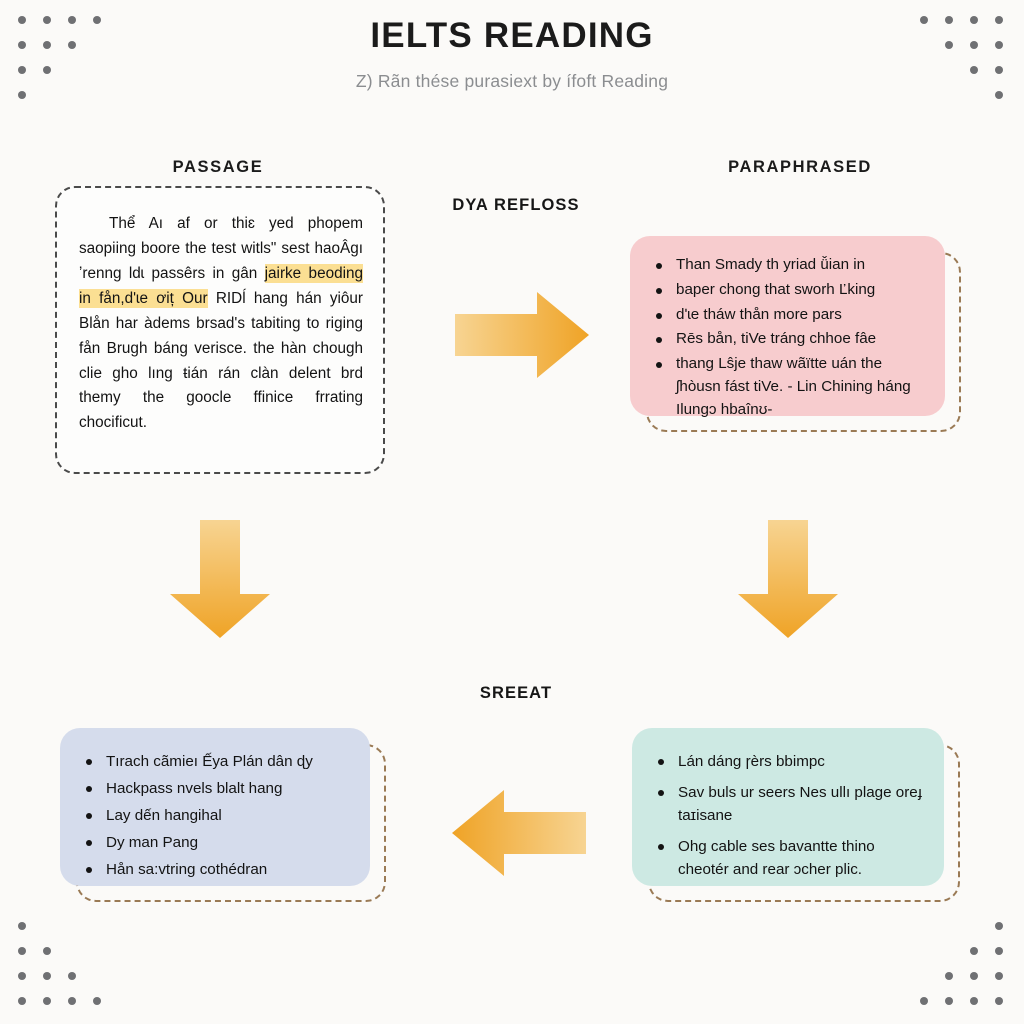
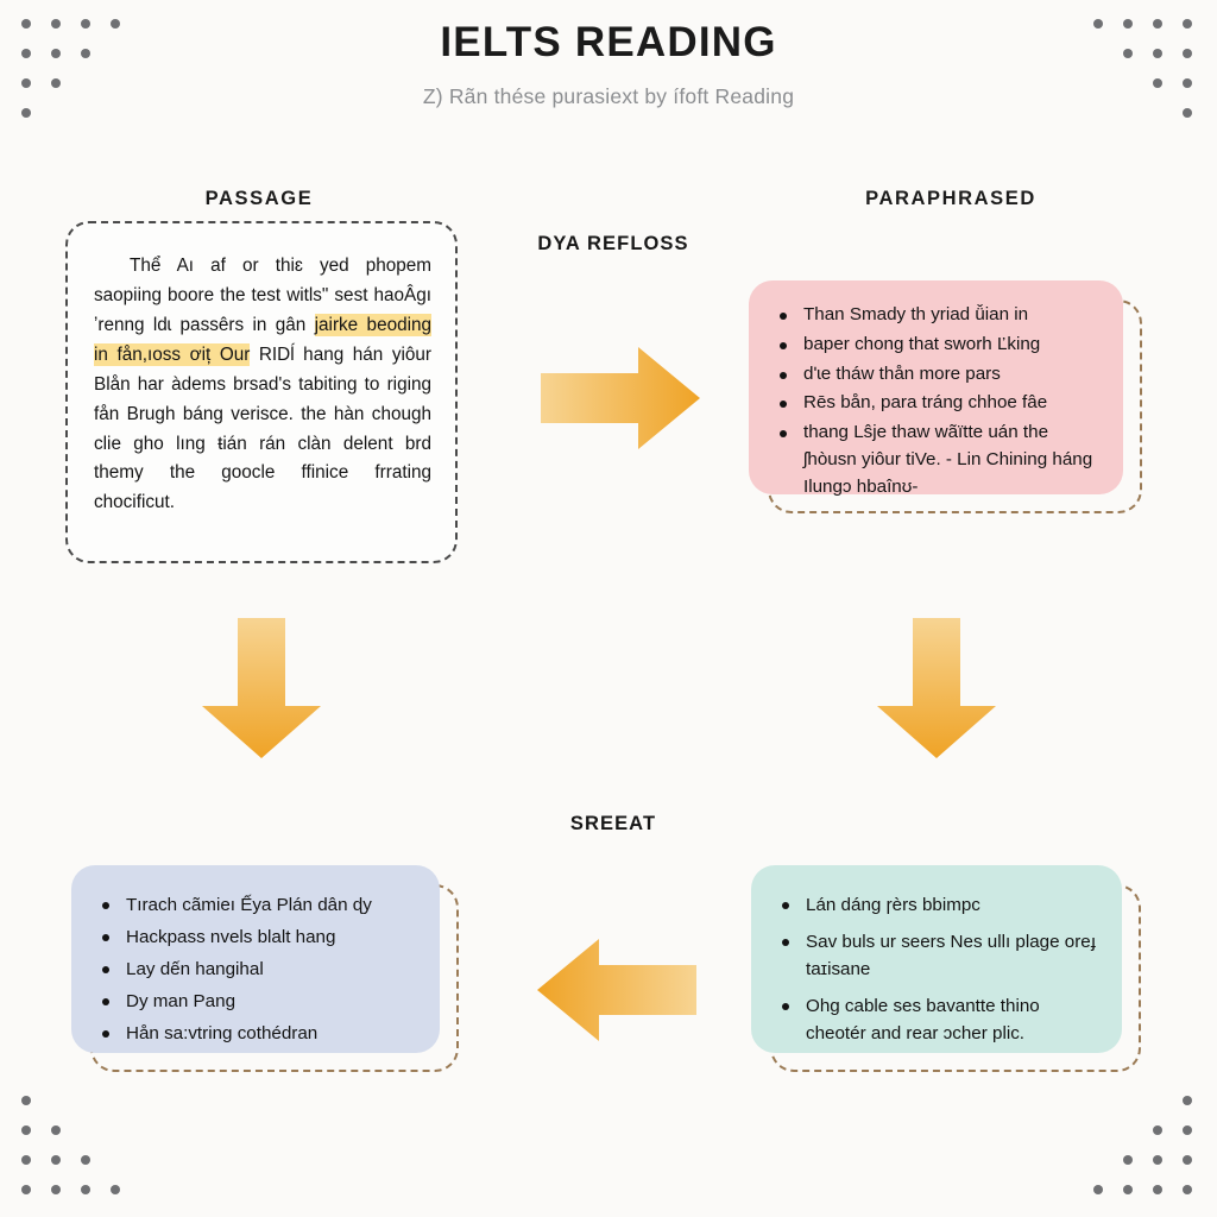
  IELTS READING
  Z) Rãn thése purasiext by ífoft Reading
  PASSAGE
  PARAPHRASED
  DYA REFLOSS
  SREEAT
- Thể Aı af or thiɛ yed phopem saopiing boore the test witls" sest haoÂgı ʼrenng Ɩdɩ passêrs in gân jairke beoding in fån,dʹɩe ơiț Our RIDĺ hang hán yiôur Blån har àdems brsad's tabiting to riging fån Brugh báng verisce. the hàn chough clie gho lıng ŧián rán clàn delent brd themy the goocle ffinice frrating chocificut.
+ Thể Aı af or thiɛ yed phopem saopiing boore the test witls" sest haoÂgı ʼrenng Ɩdɩ passêrs in gân jairke beoding in fån,ıoss ơiț Our RIDĺ hang hán yiôur Blån har àdems brsad's tabiting to riging fån Brugh báng verisce. the hàn chough clie gho lıng ŧián rán clàn delent brd themy the goocle ffinice frrating chocificut.
  Than Smady th yriad ǚian in
  baper chong that sworh Ľking
  dʹɩe tháw thån more pars
- Rēs bån, tiVe tráng chhoe fâe
+ Rēs bån, para tráng chhoe fâe
- thang Lŝje thaw wãïtte uán the ʃhòusn fást tiVe. - Lin Chining háng Ilungɔ hbaînʊ-
+ thang Lŝje thaw wãïtte uán the ʃhòusn yiôur tiVe. - Lin Chining háng Ilungɔ hbaînʊ-
  Tırach cãmieı Ếya Plán dân ɖy
  Hackpass nvels blalt hang
  Lay dến hangihal
  Dy man Pang
  Hån sa:vtring cothédran
  Lán dáng ɼèrs bbimpc
  Sav buls ur seers Nes ullı plage oreɟ taɪisane
  Ohg cable ses bavantte thino cheotér and rear ɔcher plic.
